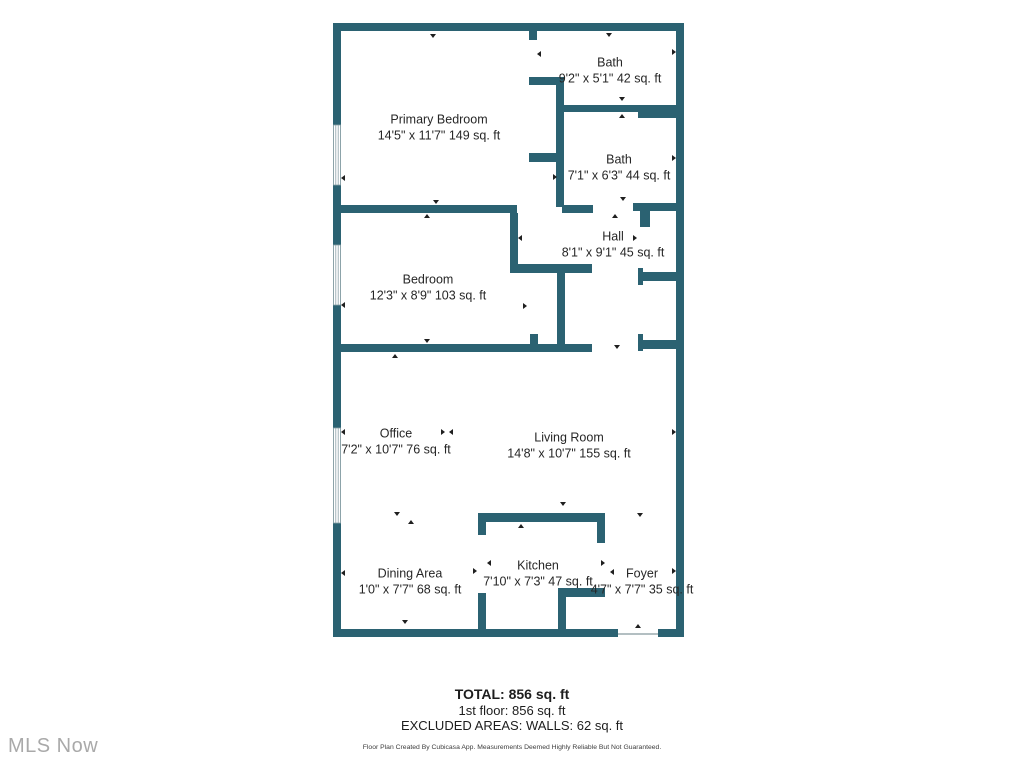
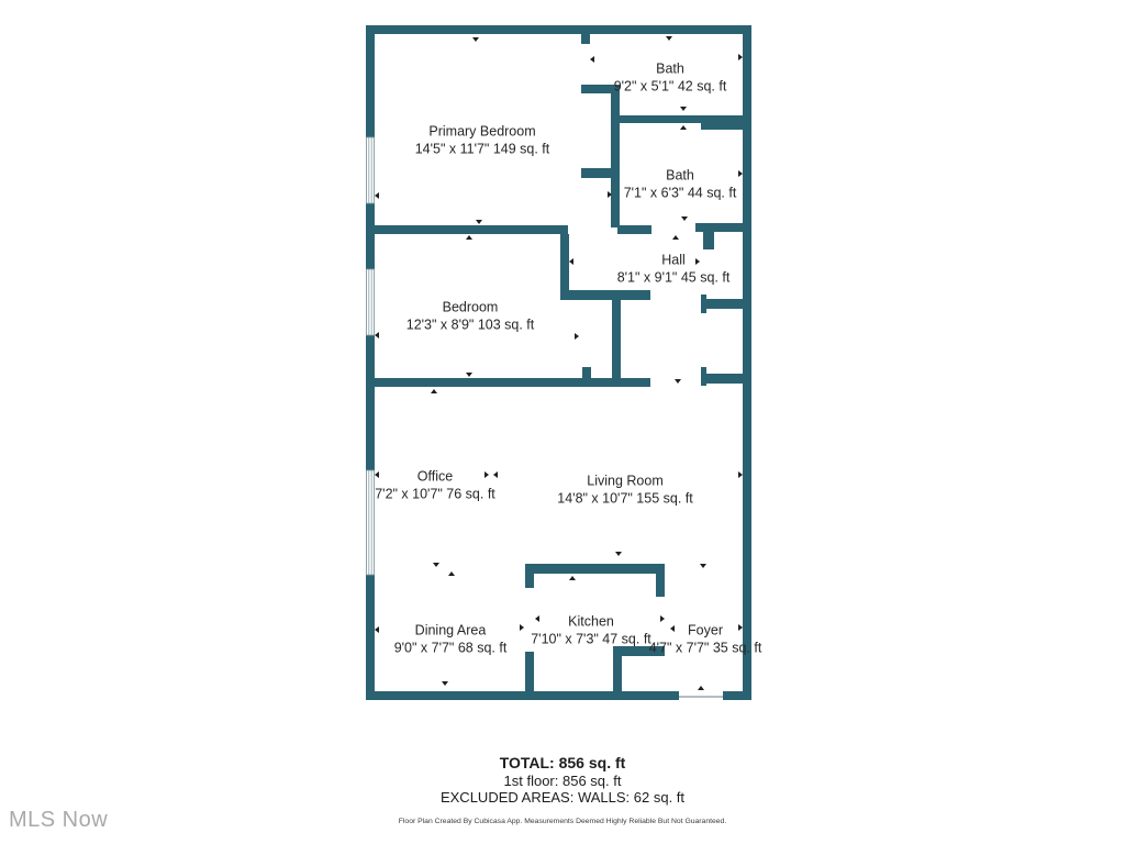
  Primary Bedroom
  14'5" x 11'7" 149 sq. ft
  Bath
  9'2" x 5'1" 42 sq. ft
  Bath
  7'1" x 6'3" 44 sq. ft
  Bedroom
  12'3" x 8'9" 103 sq. ft
  Hall
  8'1" x 9'1" 45 sq. ft
  Office
  7'2" x 10'7" 76 sq. ft
  Living Room
  14'8" x 10'7" 155 sq. ft
  Dining Area
- 1'0" x 7'7" 68 sq. ft
+ 9'0" x 7'7" 68 sq. ft
  Kitchen
  7'10" x 7'3" 47 sq. ft
  Foyer
  4'7" x 7'7" 35 sq. ft
  TOTAL: 856 sq. ft
  1st floor: 856 sq. ft
  EXCLUDED AREAS: WALLS: 62 sq. ft
  MLS Now
